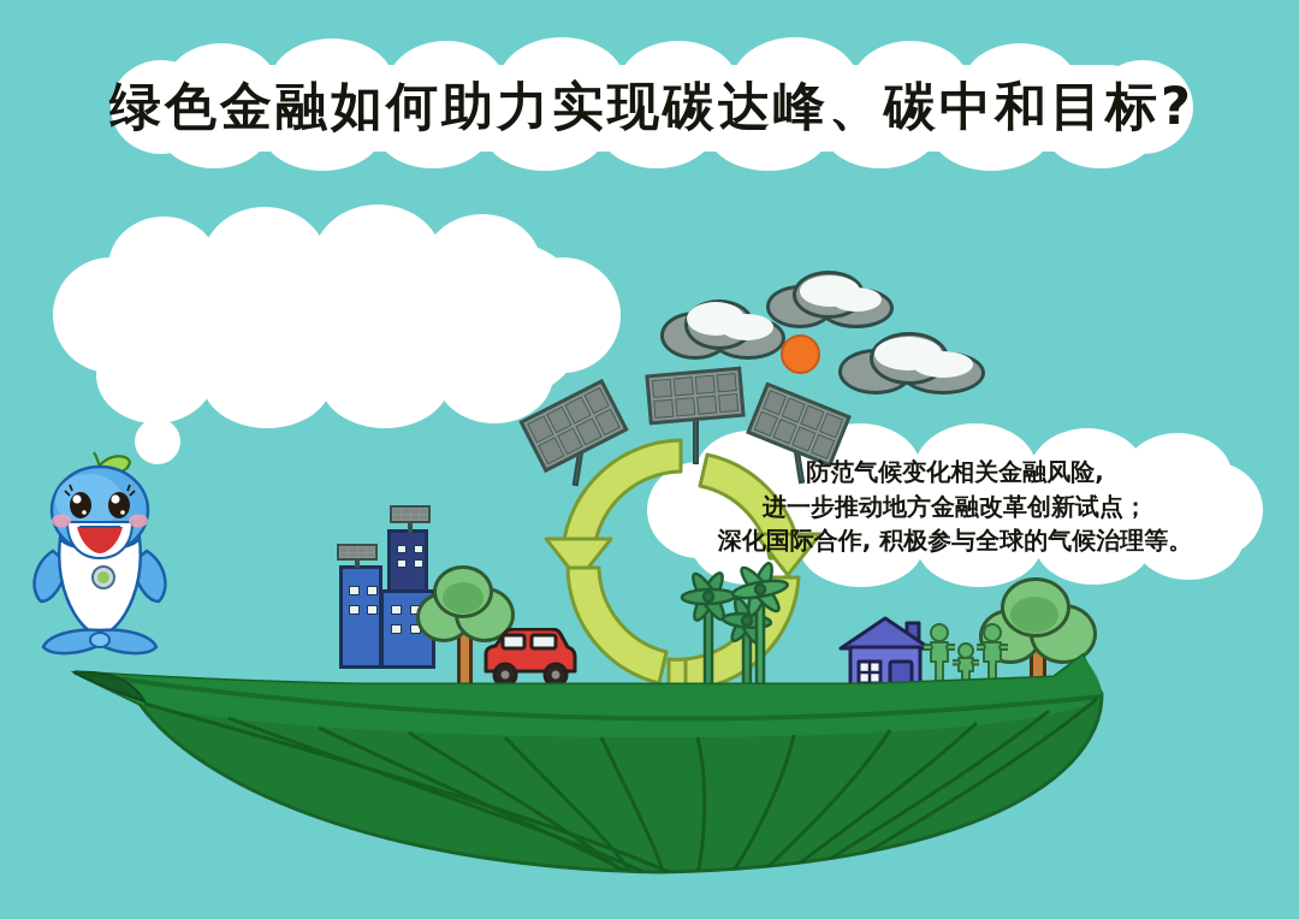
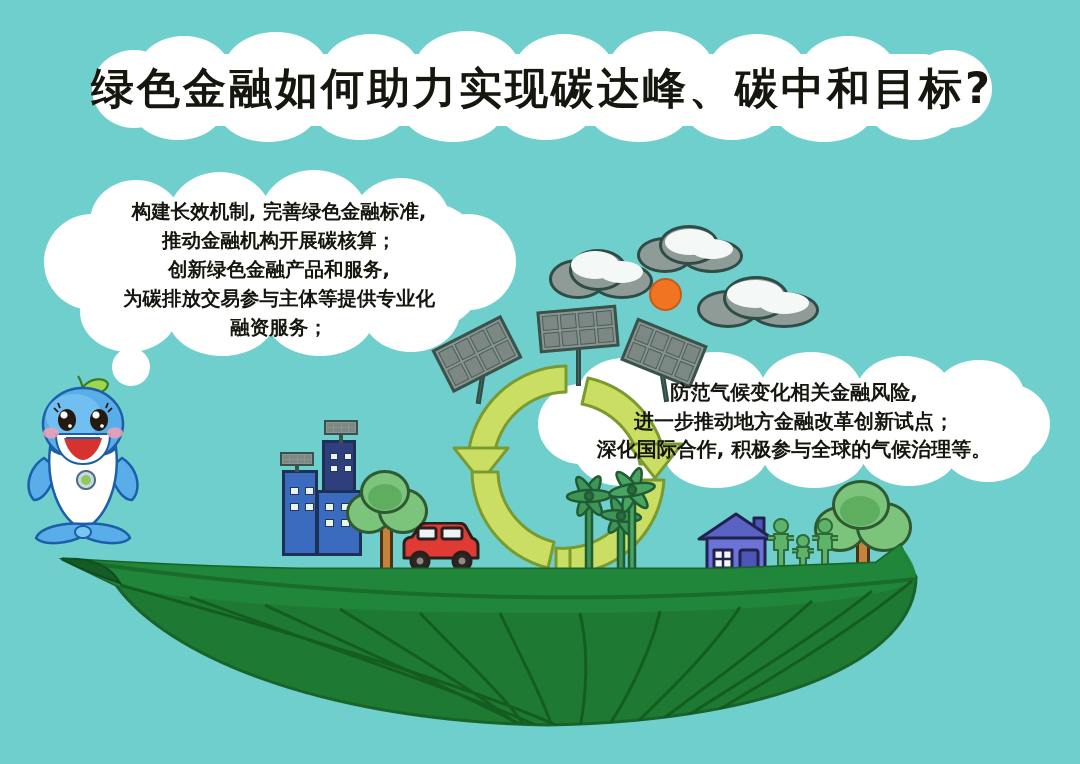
  绿色金融如何助力实现碳达峰、碳中和目标?
+ 构建长效机制, 完善绿色金融标准,
+ 推动金融机构开展碳核算；
+ 创新绿色金融产品和服务,
+ 为碳排放交易参与主体等提供专业化
+ 融资服务；
  防范气候变化相关金融风险,
  进一步推动地方金融改革创新试点；
  深化国际合作, 积极参与全球的气候治理等。
